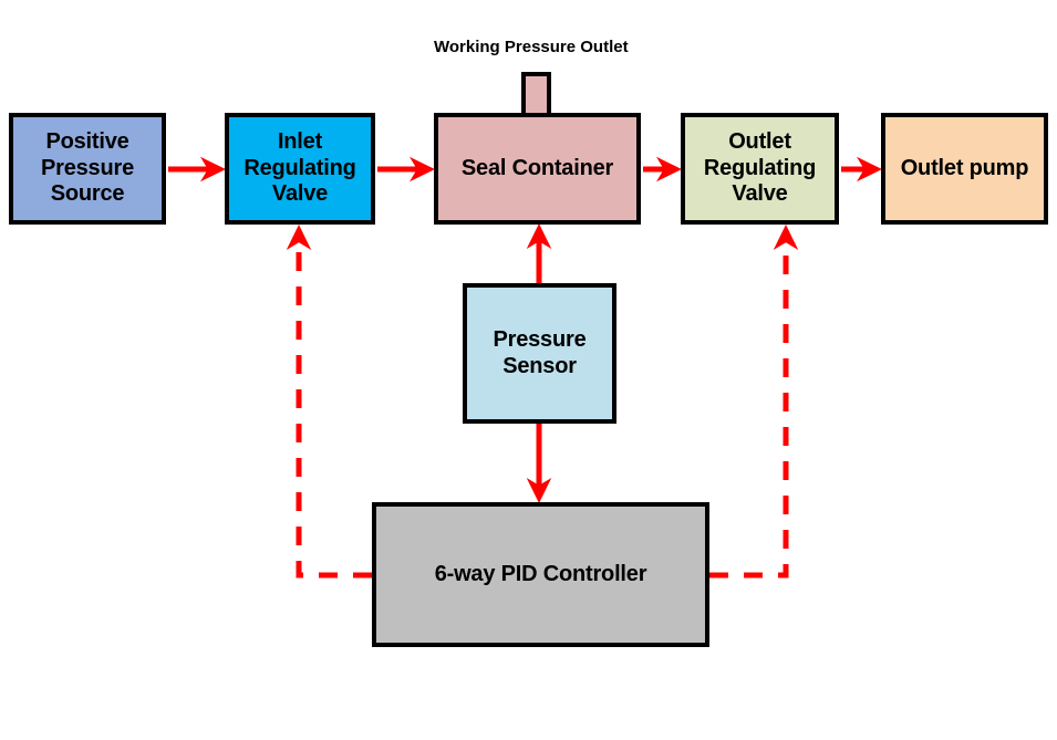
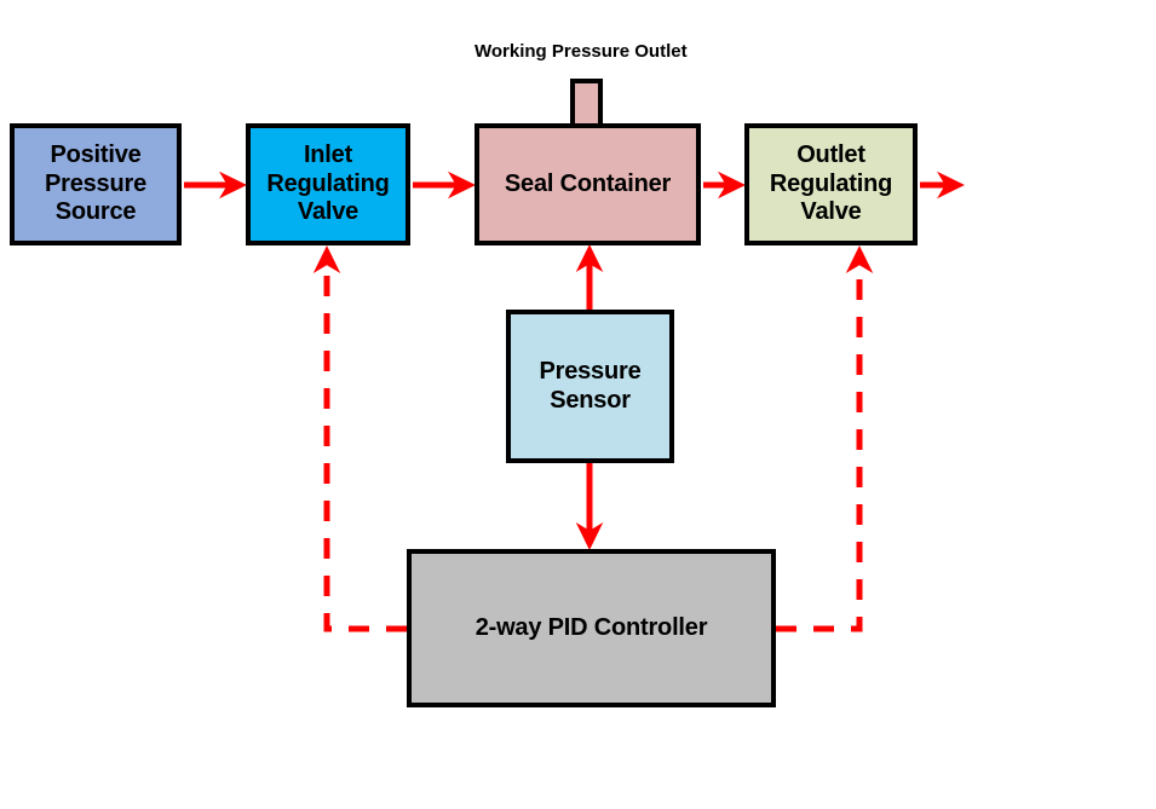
  Positive
  Pressure
  Source
  Inlet
  Regulating
  Valve
  Seal Container
  Outlet
  Regulating
  Valve
- Outlet pump
  Pressure
  Sensor
- 6-way PID Controller
+ 2-way PID Controller
  Working Pressure Outlet
